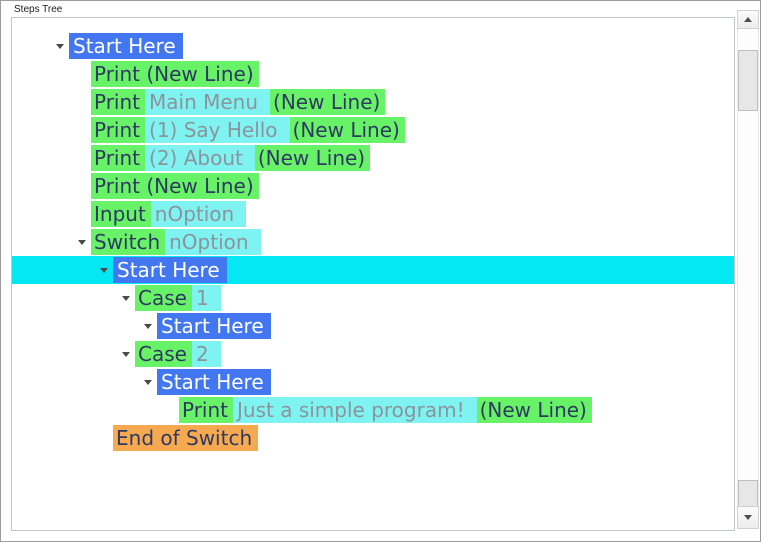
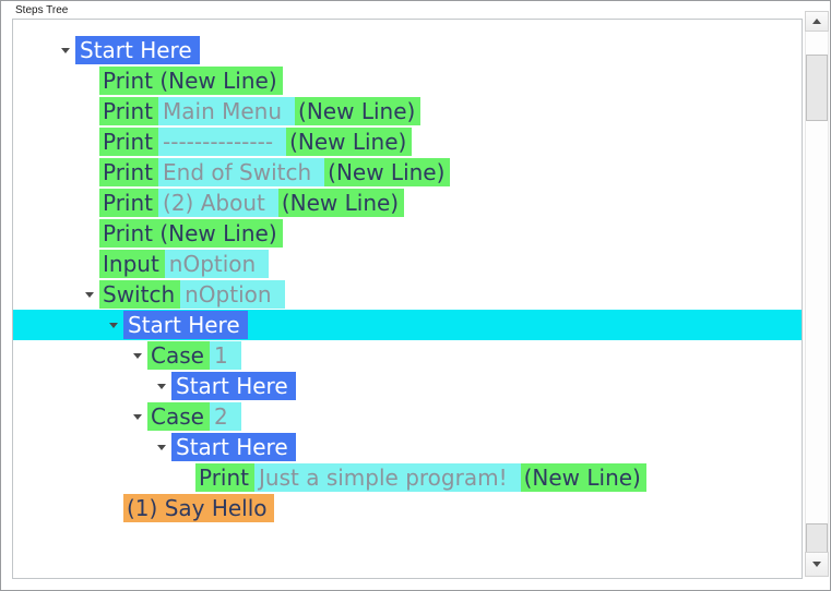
  Steps Tree
  Start Here
  Print (New Line)
  Print Main Menu (New Line)
+ Print -------------- (New Line)
- Print (1) Say Hello (New Line)
+ Print End of Switch (New Line)
  Print (2) About (New Line)
  Print (New Line)
  Input nOption
  Switch nOption
  Start Here
  Case 1
  Start Here
  Case 2
  Start Here
  Print Just a simple program! (New Line)
- End of Switch
+ (1) Say Hello
